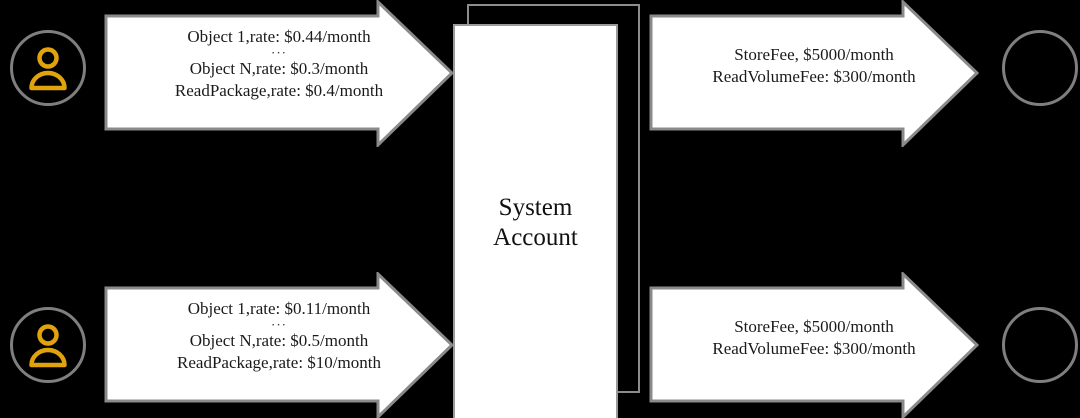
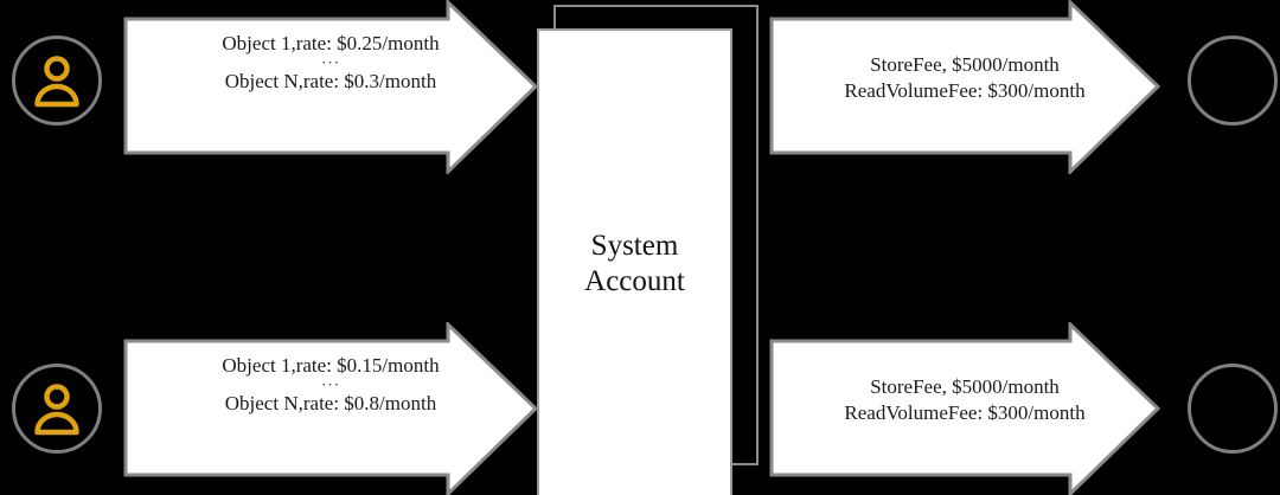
- Object 1,rate: $0.44/month
+ Object 1,rate: $0.25/month
  ···
  Object N,rate: $0.3/month
- ReadPackage,rate: $0.4/month
- Object 1,rate: $0.11/month
+ Object 1,rate: $0.15/month
  ···
- Object N,rate: $0.5/month
+ Object N,rate: $0.8/month
- ReadPackage,rate: $10/month
  System
  Account
  StoreFee, $5000/month
  ReadVolumeFee: $300/month
  StoreFee, $5000/month
  ReadVolumeFee: $300/month
